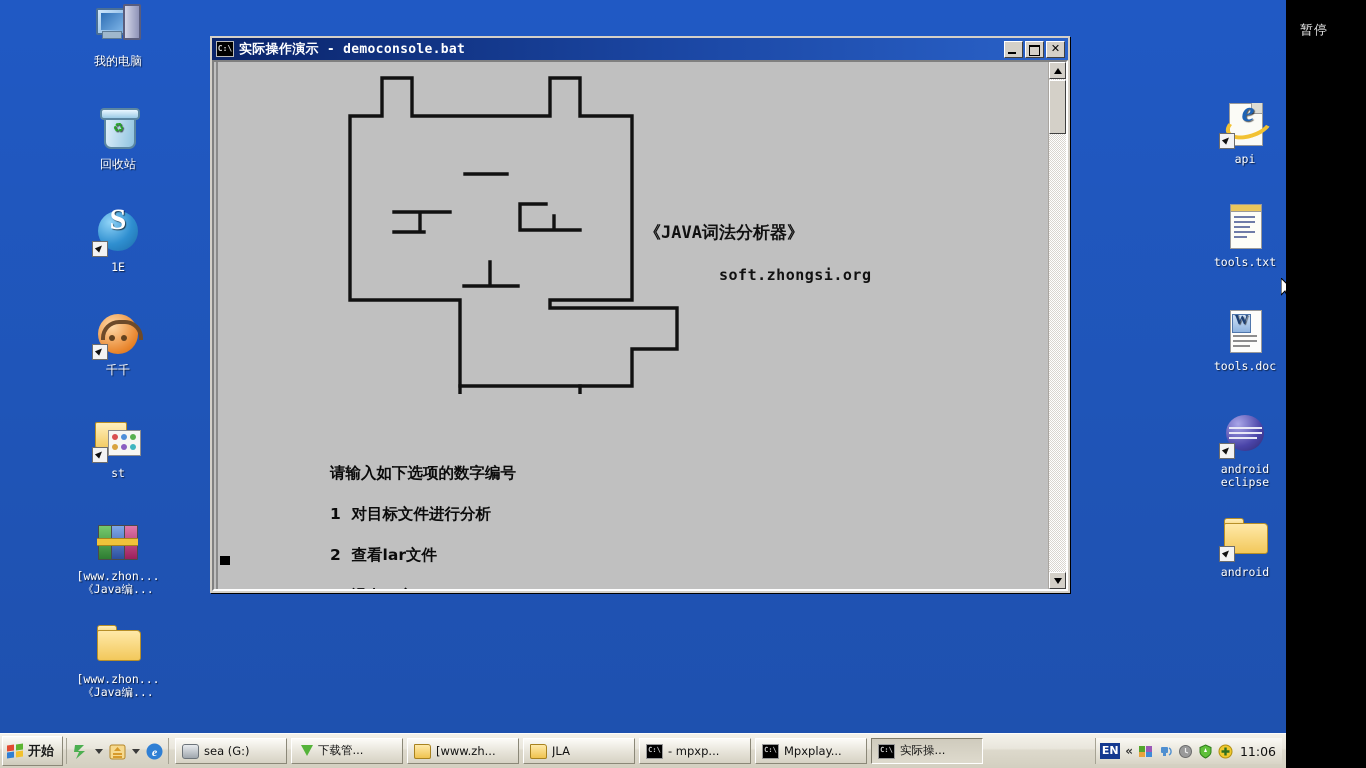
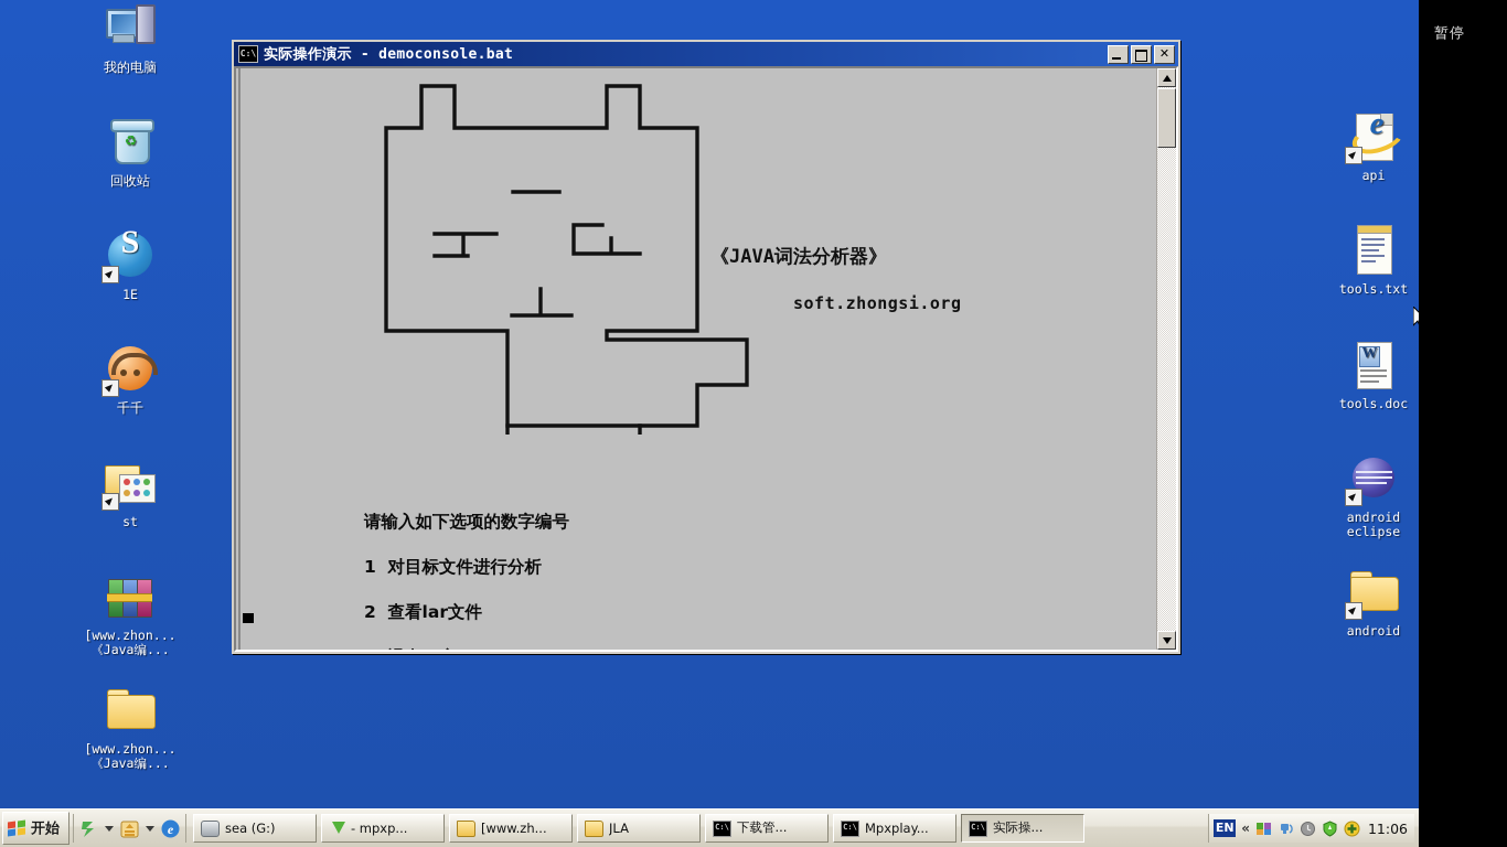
  我的电脑
  ♻
  回收站
  1E
  千千
  st
  [www.zhon...
  《Java编...
  [www.zhon...
  《Java编...
  e
  api
  tools.txt
  tools.doc
  android
  eclipse
  android
  C:\
  实际操作演示 - democonsole.bat
  ✕
  《JAVA词法分析器》
  soft.zhongsi.org
  请输入如下选项的数字编号
  1 对目标文件进行分析
  2 查看lar文件
  开始
  e
  sea (G:)
- 下载管...
+ - mpxp...
  [www.zh...
  JLA
  C:\
- - mpxp...
+ 下载管...
  C:\
  Mpxplay...
  C:\
  实际操...
  EN
  «
  11:06
  暂停
